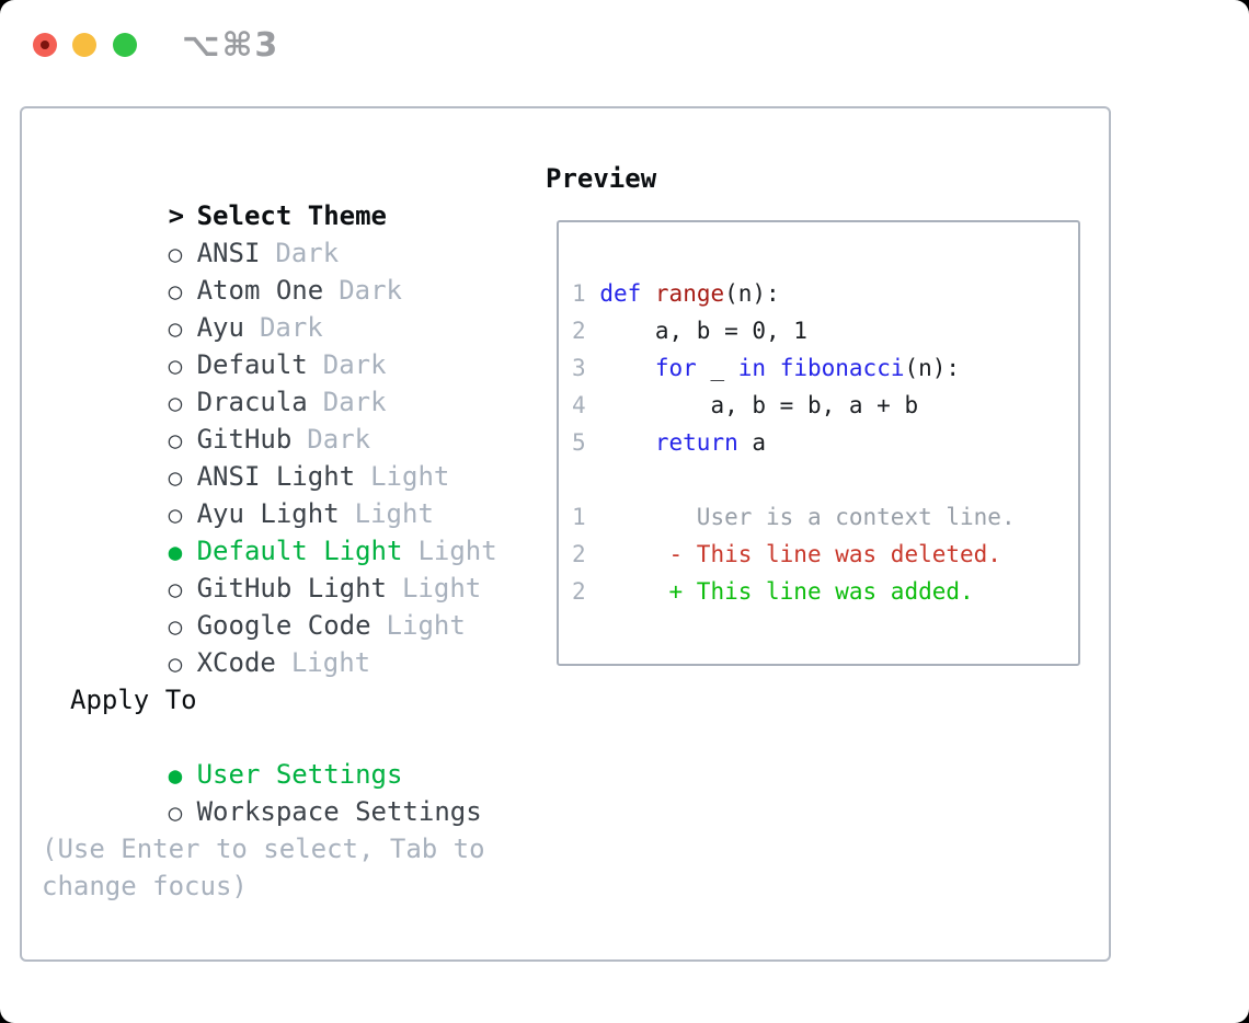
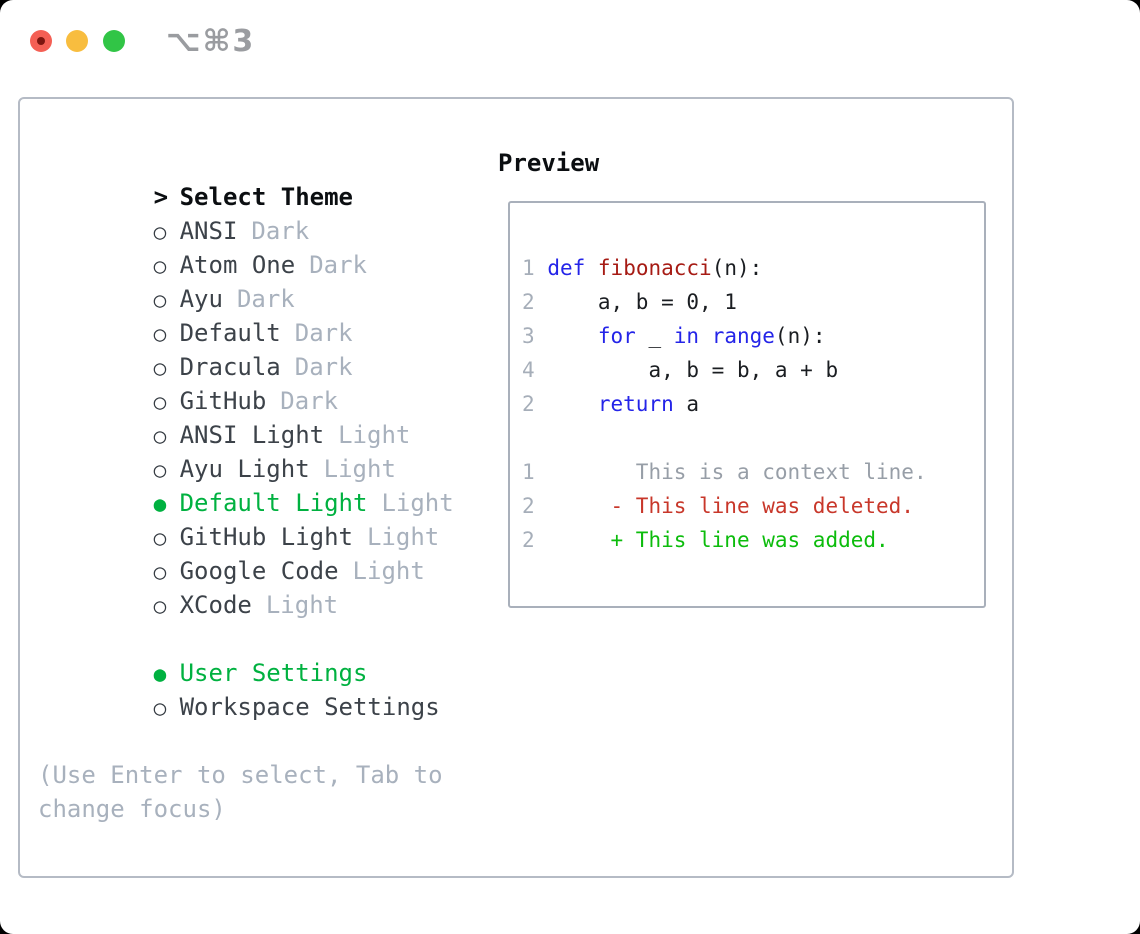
  ⌥⌘3
  > Select Theme
  ○ ANSI Dark
  ○ Atom One Dark
  ○ Ayu Dark
  ○ Default Dark
  ○ Dracula Dark
  ○ GitHub Dark
  ○ ANSI Light Light
  ○ Ayu Light Light
  ● Default Light Light
  ○ GitHub Light Light
  ○ Google Code Light
  ○ XCode Light
- Apply To
  ● User Settings
  ○ Workspace Settings
  (Use Enter to select, Tab to change focus)
  Preview
- 1 def range(n):
+ 1 def fibonacci(n):
  2 a, b = 0, 1
- 3 for _ in fibonacci(n):
+ 3 for _ in range(n):
  4 a, b = b, a + b
- 5 return a
+ 2 return a
- 1 User is a context line.
+ 1 This is a context line.
  2 - This line was deleted.
  2 + This line was added.
